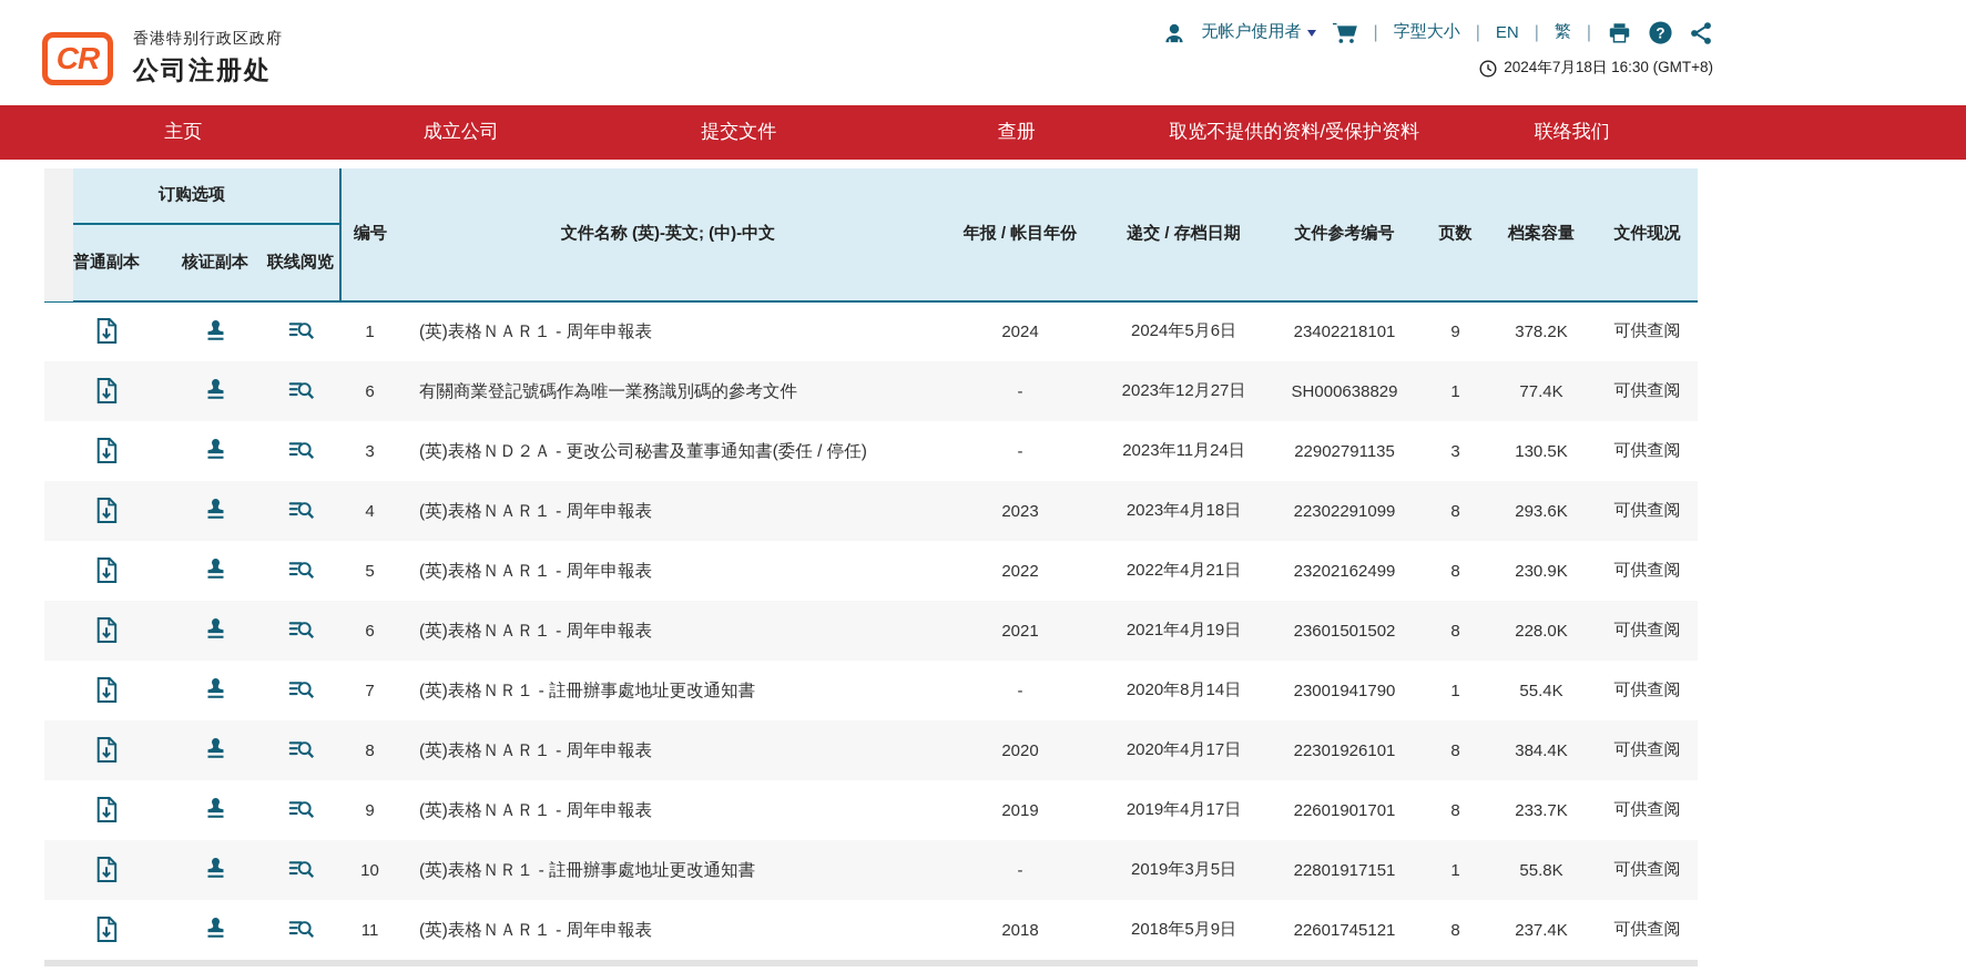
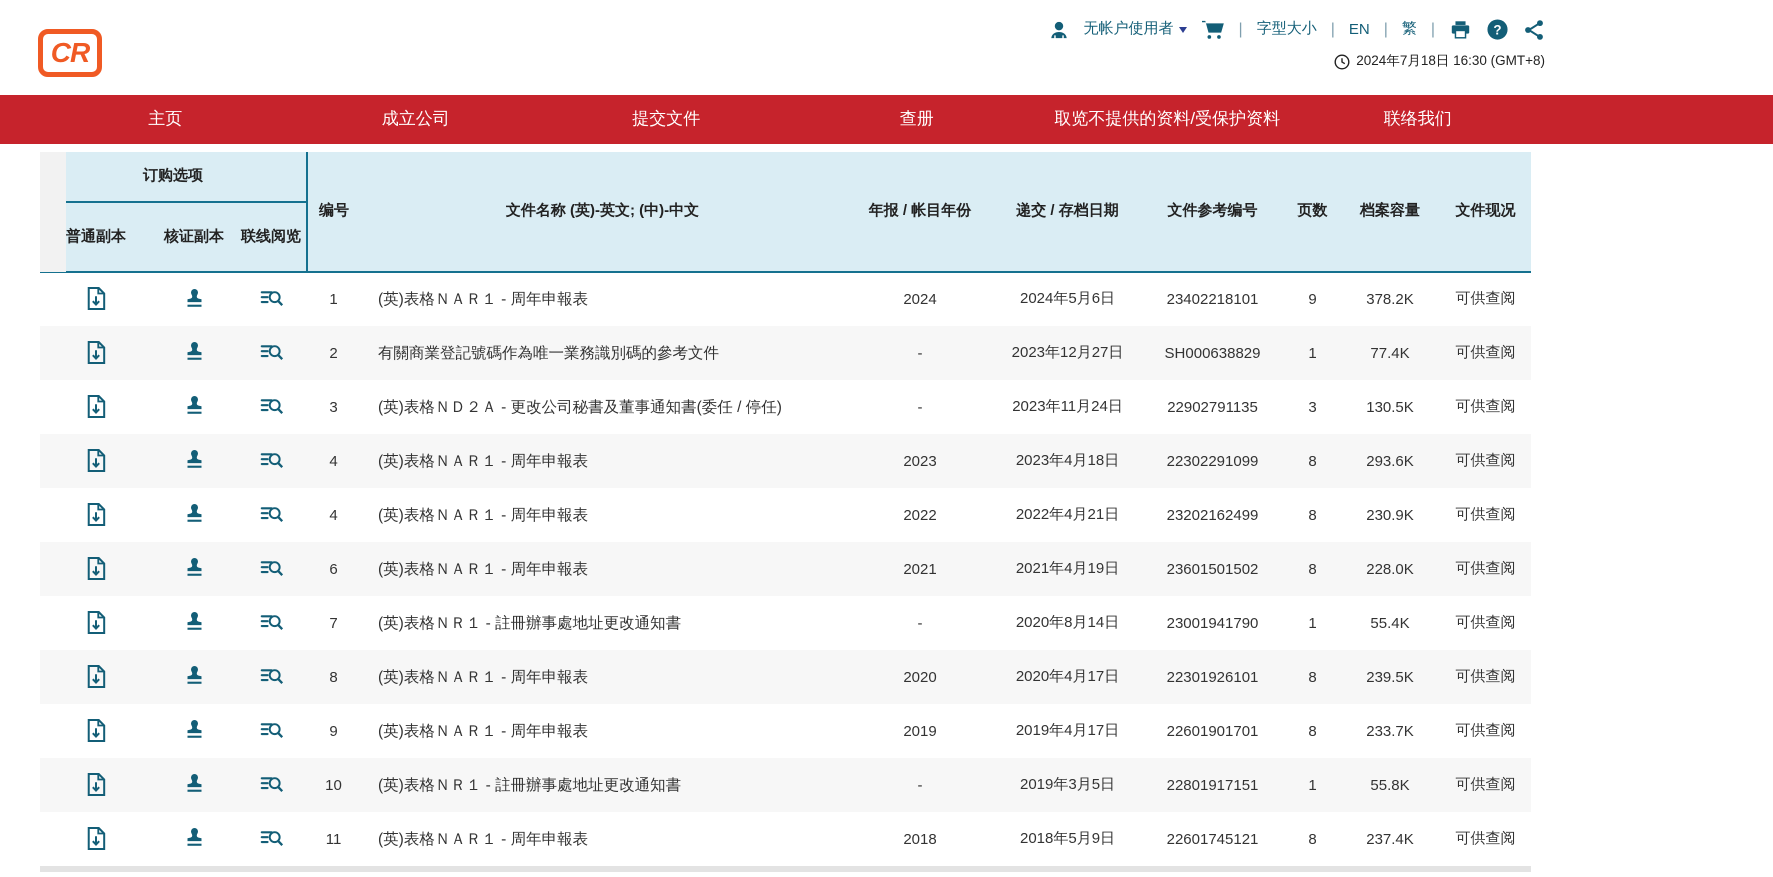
  CR
- 香港特别行政区政府
- 公司注册处
  无帐户使用者
  |
  字型大小
  |
  EN
  |
  繁
  |
  ?
  2024年7月18日 16:30 (GMT+8)
  主页
  成立公司
  提交文件
  查册
  取览不提供的资料/受保护资料
  联络我们
  订购选项	编号	文件名称 (英)-英文; (中)-中文	年报 / 帐目年份	递交 / 存档日期	文件参考编号	页数	档案容量	文件现况
  普通副本	核证副本	联线阅览
  			1	(英)表格ＮＡＲ１ - 周年申報表	2024	2024年5月6日	23402218101	9	378.2K	可供查阅
- 			6	有關商業登記號碼作為唯一業務識別碼的參考文件	-	2023年12月27日	SH000638829	1	77.4K	可供查阅
+ 			2	有關商業登記號碼作為唯一業務識別碼的參考文件	-	2023年12月27日	SH000638829	1	77.4K	可供查阅
  			3	(英)表格ＮＤ２Ａ - 更改公司秘書及董事通知書(委任 / 停任)	-	2023年11月24日	22902791135	3	130.5K	可供查阅
  			4	(英)表格ＮＡＲ１ - 周年申報表	2023	2023年4月18日	22302291099	8	293.6K	可供查阅
- 			5	(英)表格ＮＡＲ１ - 周年申報表	2022	2022年4月21日	23202162499	8	230.9K	可供查阅
+ 			4	(英)表格ＮＡＲ１ - 周年申報表	2022	2022年4月21日	23202162499	8	230.9K	可供查阅
  			6	(英)表格ＮＡＲ１ - 周年申報表	2021	2021年4月19日	23601501502	8	228.0K	可供查阅
  			7	(英)表格ＮＲ１ - 註冊辦事處地址更改通知書	-	2020年8月14日	23001941790	1	55.4K	可供查阅
- 			8	(英)表格ＮＡＲ１ - 周年申報表	2020	2020年4月17日	22301926101	8	384.4K	可供查阅
+ 			8	(英)表格ＮＡＲ１ - 周年申報表	2020	2020年4月17日	22301926101	8	239.5K	可供查阅
  			9	(英)表格ＮＡＲ１ - 周年申報表	2019	2019年4月17日	22601901701	8	233.7K	可供查阅
  			10	(英)表格ＮＲ１ - 註冊辦事處地址更改通知書	-	2019年3月5日	22801917151	1	55.8K	可供查阅
  			11	(英)表格ＮＡＲ１ - 周年申報表	2018	2018年5月9日	22601745121	8	237.4K	可供查阅
